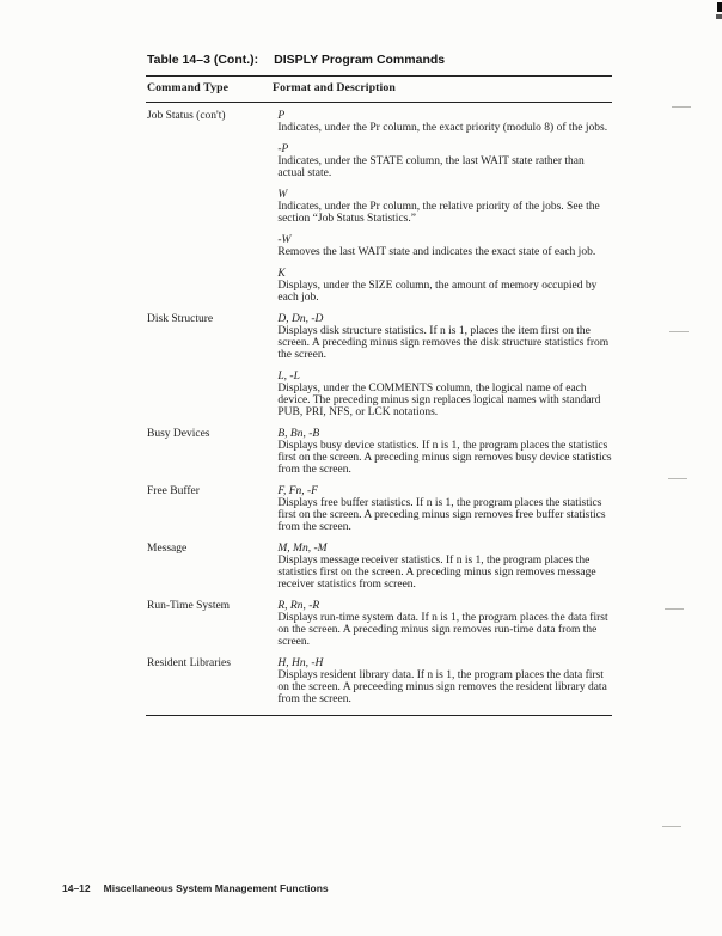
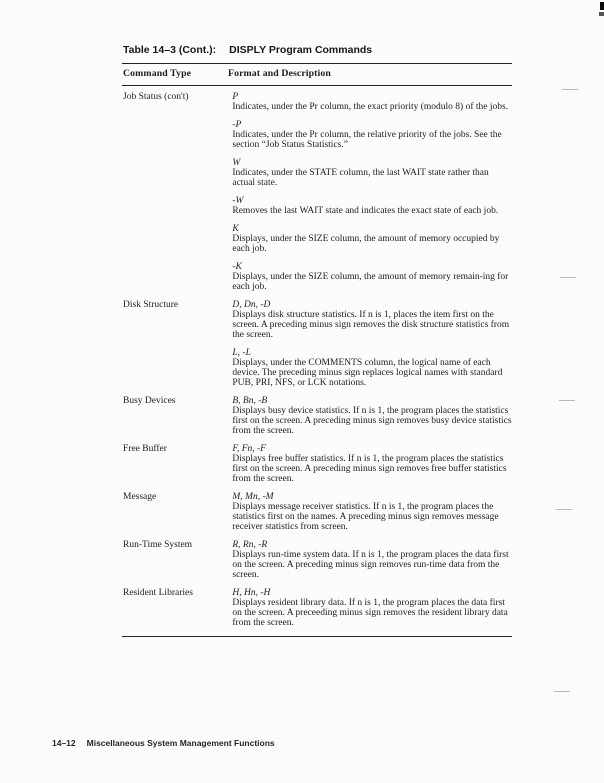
  Table 14–3 (Cont.):
  DISPLY Program Commands
  Command Type
  Format and Description
  Job Status (con't)
  P
  Indicates, under the Pr column, the exact priority (modulo 8) of the jobs.
  -P
- Indicates, under the STATE column, the last WAIT state rather than actual state.
+ Indicates, under the Pr column, the relative priority of the jobs. See the section “Job Status Statistics.”
  W
- Indicates, under the Pr column, the relative priority of the jobs. See the section “Job Status Statistics.”
+ Indicates, under the STATE column, the last WAIT state rather than actual state.
  -W
  Removes the last WAIT state and indicates the exact state of each job.
  K
  Displays, under the SIZE column, the amount of memory occupied by each job.
+ -K
+ Displays, under the SIZE column, the amount of memory remain-ing for each job.
  Disk Structure
  D, Dn, -D
  Displays disk structure statistics. If n is 1, places the item first on the screen. A preceding minus sign removes the disk structure statistics from the screen.
  L, -L
  Displays, under the COMMENTS column, the logical name of each device. The preceding minus sign replaces logical names with standard PUB, PRI, NFS, or LCK notations.
  Busy Devices
  B, Bn, -B
  Displays busy device statistics. If n is 1, the program places the statistics first on the screen. A preceding minus sign removes busy device statistics from the screen.
  Free Buffer
  F, Fn, -F
  Displays free buffer statistics. If n is 1, the program places the statistics first on the screen. A preceding minus sign removes free buffer statistics from the screen.
  Message
  M, Mn, -M
- Displays message receiver statistics. If n is 1, the program places the statistics first on the screen. A preceding minus sign removes message receiver statistics from screen.
+ Displays message receiver statistics. If n is 1, the program places the statistics first on the names. A preceding minus sign removes message receiver statistics from screen.
  Run-Time System
  R, Rn, -R
  Displays run-time system data. If n is 1, the program places the data first on the screen. A preceding minus sign removes run-time data from the screen.
  Resident Libraries
  H, Hn, -H
  Displays resident library data. If n is 1, the program places the data first on the screen. A preceeding minus sign removes the resident library data from the screen.
  14–12
  Miscellaneous System Management Functions
